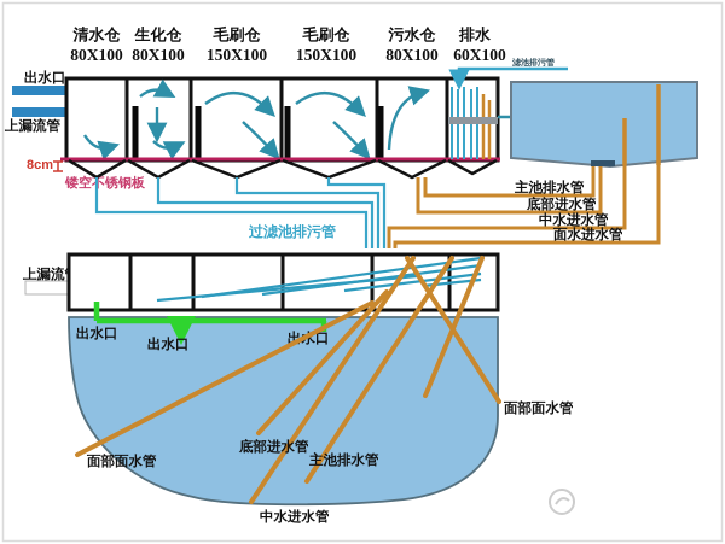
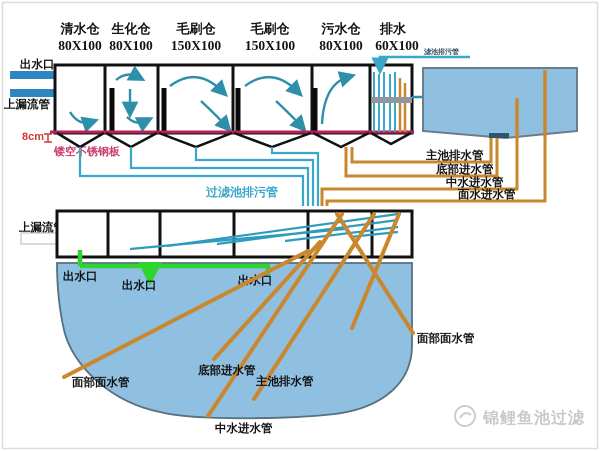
  清水仓
  生化仓
  毛刷仓
  毛刷仓
  污水仓
  排水
  80X100
  80X100
  150X100
  150X100
  80X100
  60X100
  出水口
  上漏流管
  8cm
  镂空不锈钢板
  过滤池排污管
  主池排水管
  底部进水管
  中水进水管
  面水进水管
  上漏流
  出水口
  出水口
  出水口
  面部面水管
  底部进水管
  主池排水管
  中水进水管
  面部面水管
+ 锦鲤鱼池过滤
